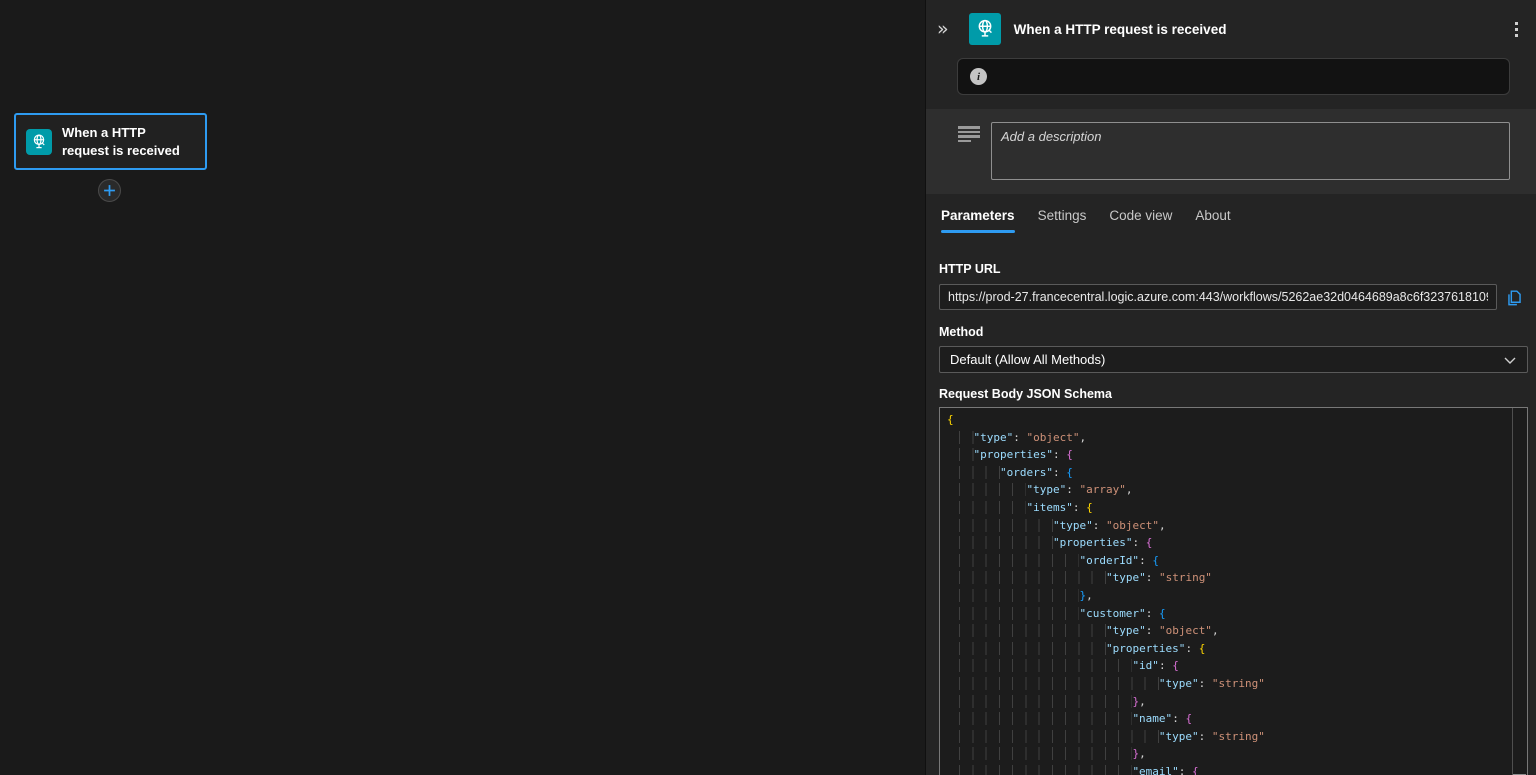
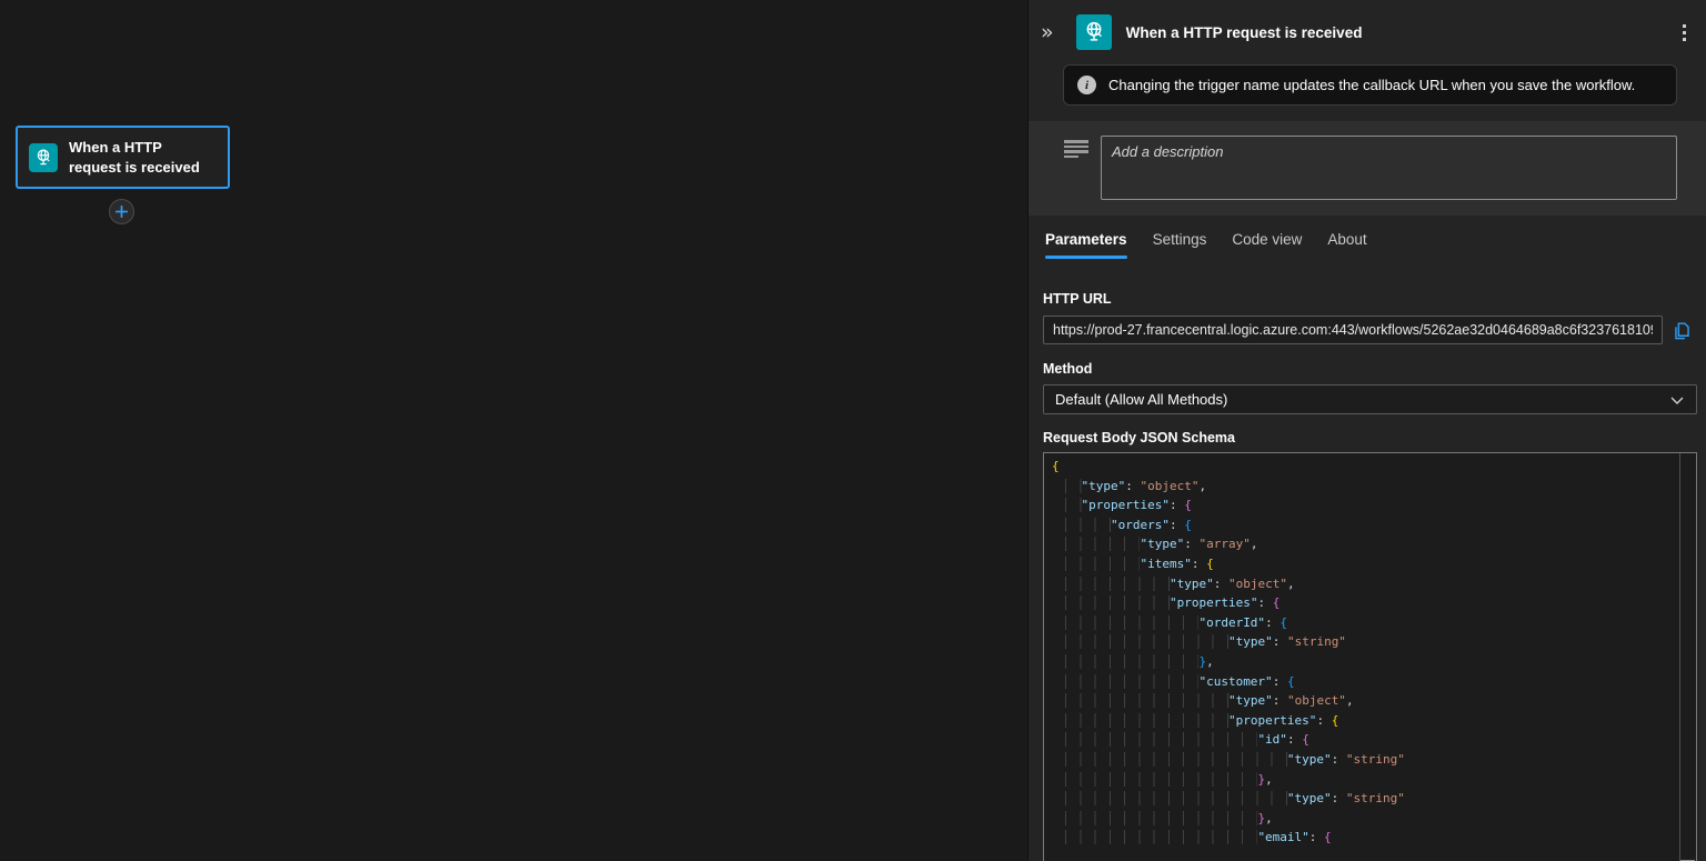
  When a HTTP request is received
  »
  When a HTTP request is received
  i
+ Changing the trigger name updates the callback URL when you save the workflow.
  Add a description
  Parameters
  Settings
  Code view
  About
  HTTP URL
  https://prod-27.francecentral.logic.azure.com:443/workflows/5262ae32d0464689a8c6f323761810
  Method
  Default (Allow All Methods)
  Request Body JSON Schema
  {
  "type": "object",
  "properties": {
  "orders": {
  "type": "array",
  "items": {
  "type": "object",
  "properties": {
  "orderId": {
  "type": "string"
  },
  "customer": {
  "type": "object",
  "properties": {
  "id": {
  "type": "string"
  },
- "name": {
  "type": "string"
  },
  "email": {
